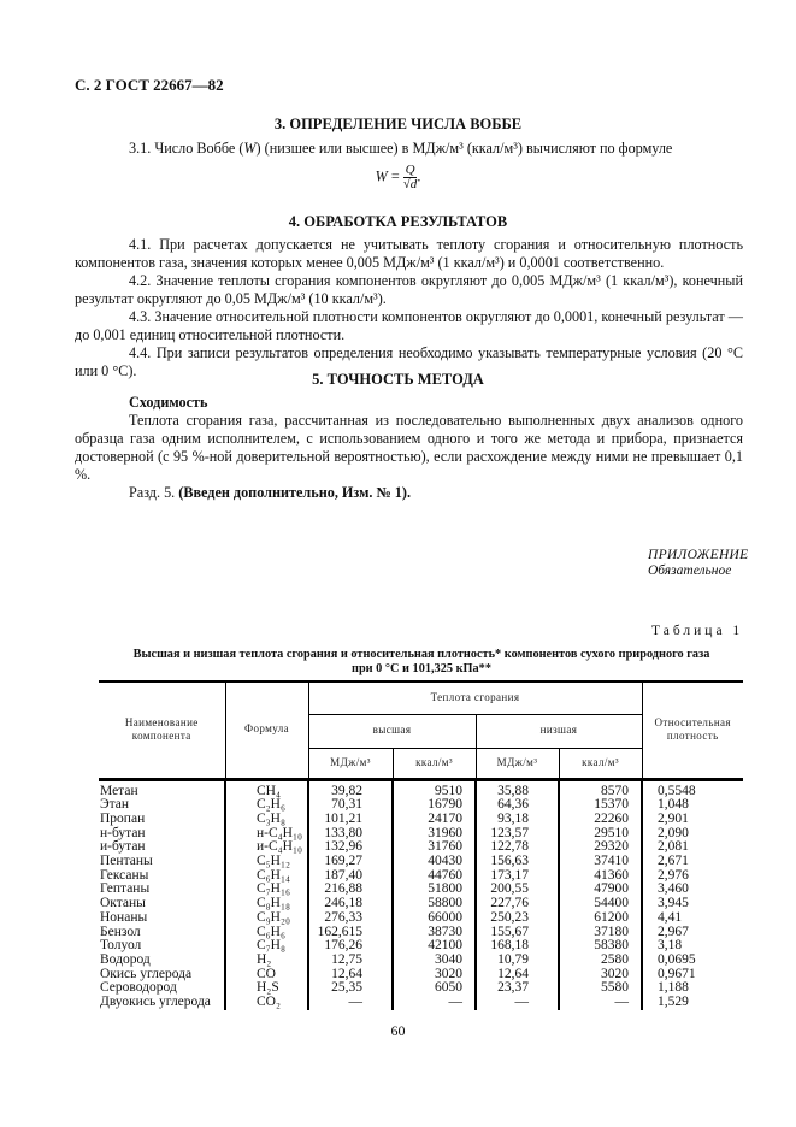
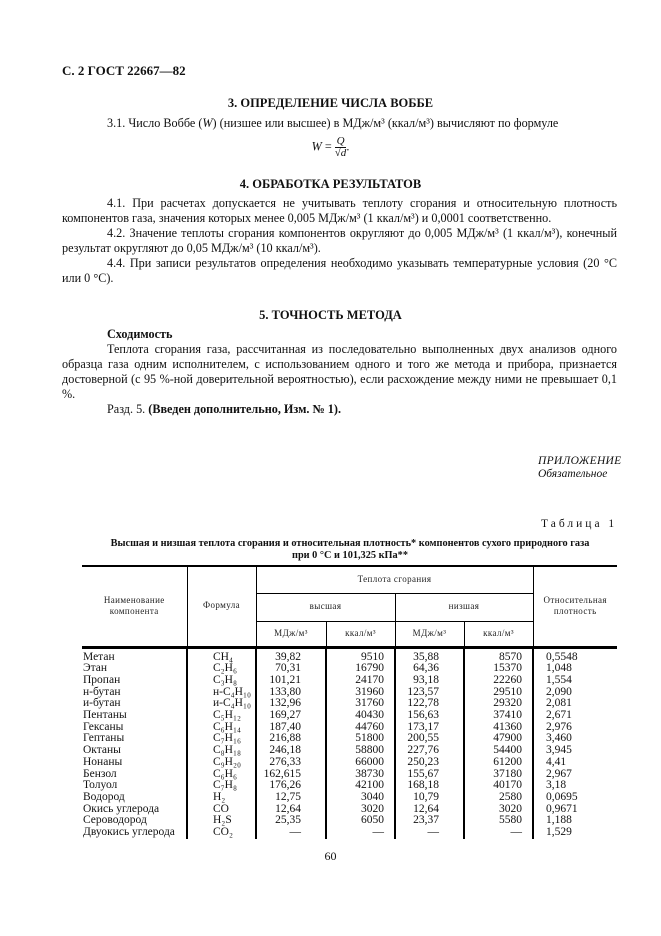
  С. 2 ГОСТ 22667—82
  3. ОПРЕДЕЛЕНИЕ ЧИСЛА ВОББЕ
  3.1. Число Воббе (W) (низшее или высшее) в МДж/м³ (ккал/м³) вычисляют по формуле
  W =
  Q
  √d
  .
  4. ОБРАБОТКА РЕЗУЛЬТАТОВ
  4.1. При расчетах допускается не учитывать теплоту сгорания и относительную плотность компонентов газа, значения которых менее 0,005 МДж/м³ (1 ккал/м³) и 0,0001 соответственно.
  4.2. Значение теплоты сгорания компонентов округляют до 0,005 МДж/м³ (1 ккал/м³), конечный результат округляют до 0,05 МДж/м³ (10 ккал/м³).
- 4.3. Значение относительной плотности компонентов округляют до 0,0001, конечный результат — до 0,001 единиц относительной плотности.
  4.4. При записи результатов определения необходимо указывать температурные условия (20 °С или 0 °С).
  5. ТОЧНОСТЬ МЕТОДА
  Сходимость
  Теплота сгорания газа, рассчитанная из последовательно выполненных двух анализов одного образца газа одним исполнителем, с использованием одного и того же метода и прибора, признается достоверной (с 95 %-ной доверительной вероятностью), если расхождение между ними не превышает 0,1 %.
  Разд. 5. (Введен дополнительно, Изм. № 1).
  ПРИЛОЖЕНИЕ
  Обязательное
  Таблица 1
  Высшая и низшая теплота сгорания и относительная плотность* компонентов сухого природного газа
  при 0 °С и 101,325 кПа**
  Наименование компонента	Формула	Теплота сгорания	Относительная плотность
  высшая	низшая
  МДж/м³	ккал/м³	МДж/м³	ккал/м³
  Метан	CH₄	39,82	9510	35,88	8570	0,5548
  Этан	C₂H₆	70,31	16790	64,36	15370	1,048
- Пропан	C₃H₈	101,21	24170	93,18	22260	2,901
+ Пропан	C₃H₈	101,21	24170	93,18	22260	1,554
  н-бутан	н-C₄H₁₀	133,80	31960	123,57	29510	2,090
  и-бутан	и-C₄H₁₀	132,96	31760	122,78	29320	2,081
  Пентаны	C₅H₁₂	169,27	40430	156,63	37410	2,671
  Гексаны	C₆H₁₄	187,40	44760	173,17	41360	2,976
  Гептаны	C₇H₁₆	216,88	51800	200,55	47900	3,460
  Октаны	C₈H₁₈	246,18	58800	227,76	54400	3,945
  Нонаны	C₉H₂₀	276,33	66000	250,23	61200	4,41
  Бензол	C₆H₆	162,615	38730	155,67	37180	2,967
- Толуол	C₇H₈	176,26	42100	168,18	58380	3,18
+ Толуол	C₇H₈	176,26	42100	168,18	40170	3,18
  Водород	H₂	12,75	3040	10,79	2580	0,0695
  Окись углерода	CO	12,64	3020	12,64	3020	0,9671
  Сероводород	H₂S	25,35	6050	23,37	5580	1,188
  Двуокись углерода	CO₂	—	—	—	—	1,529
  60
